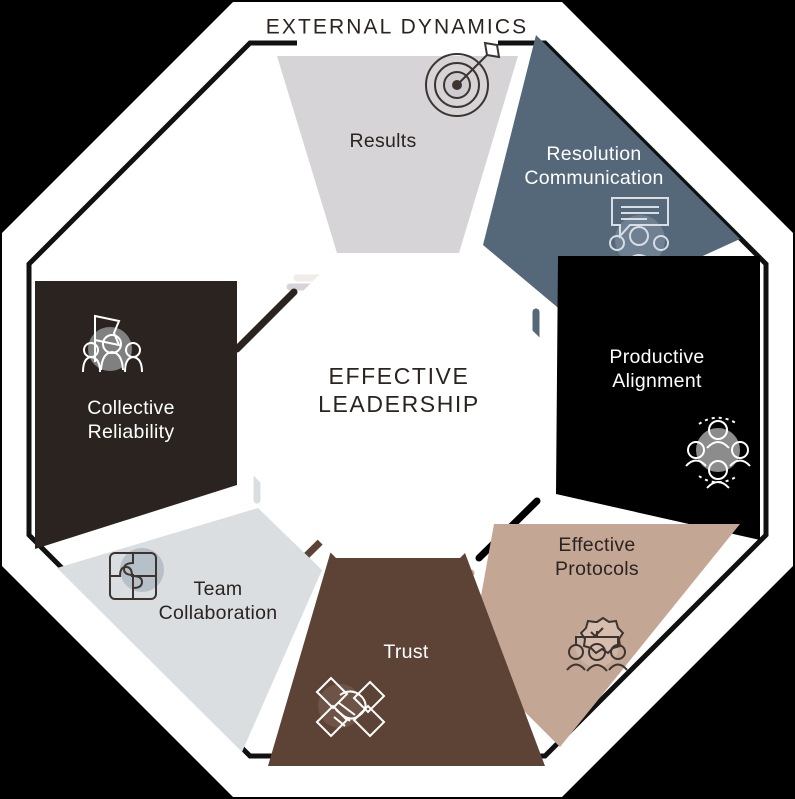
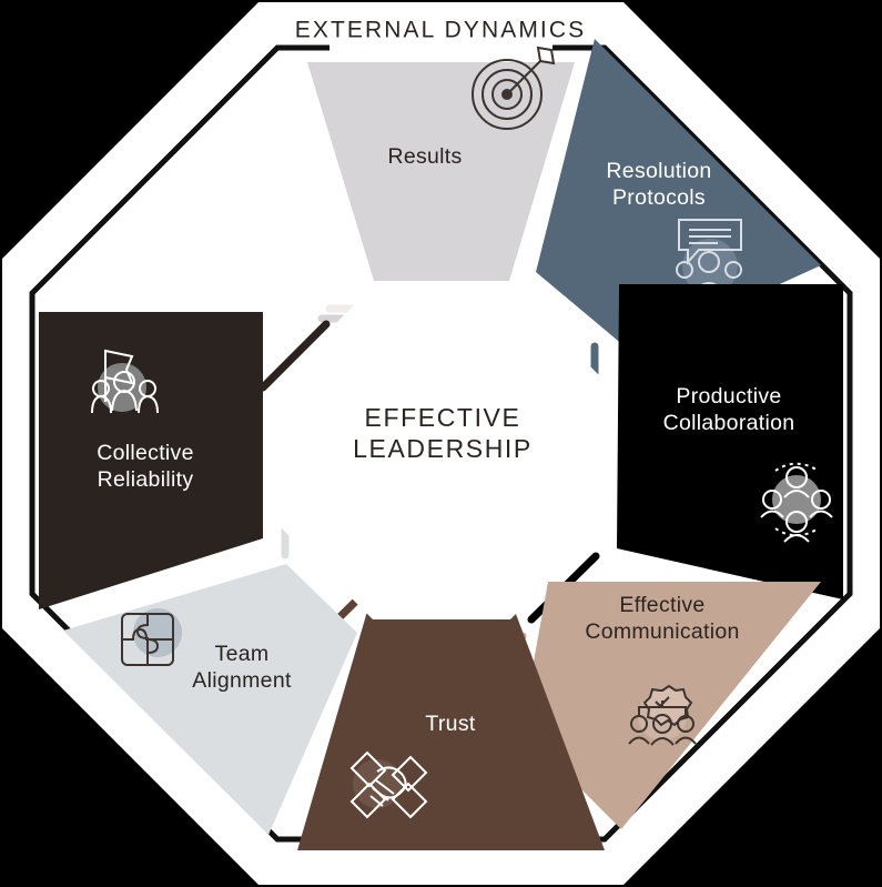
  EXTERNAL DYNAMICS
  Results
  Resolution
- Communication
+ Protocols
  Productive
- Alignment
+ Collaboration
  Effective
- Protocols
+ Communication
  Trust
  Team
- Collaboration
+ Alignment
  Collective
  Reliability
  EFFECTIVE
  LEADERSHIP
